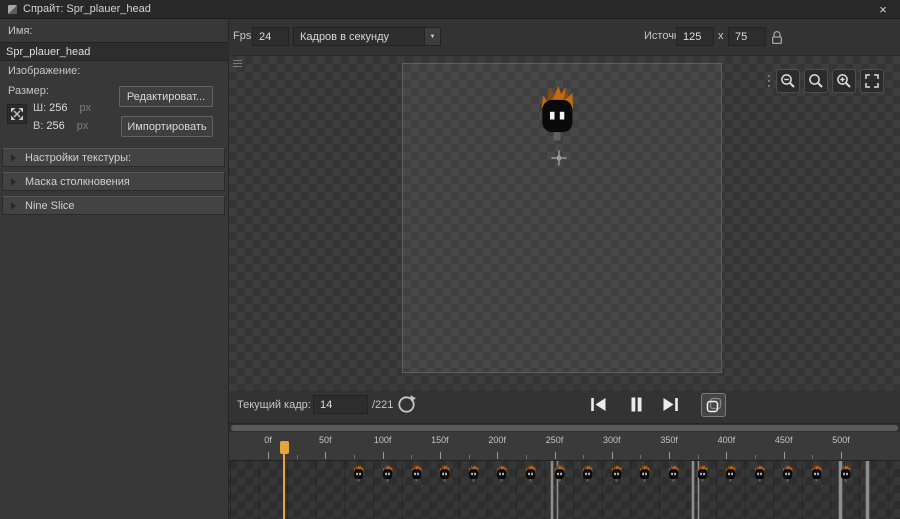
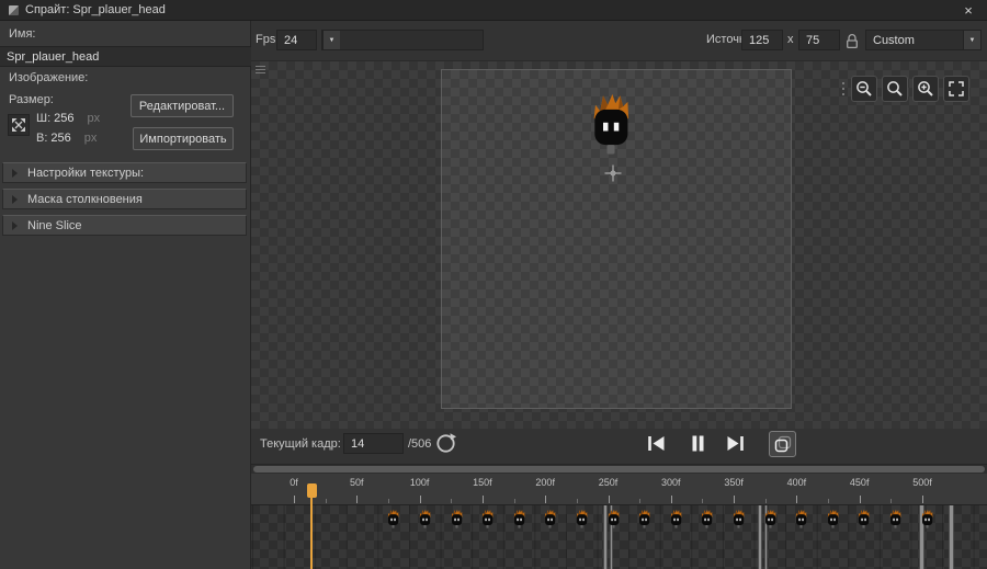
  Спрайт: Spr_plauer_head
  ×
  Имя:
  Spr_plauer_head
  Изображение:
  Размер:
  Ш: 256 px
  В: 256 px
  Редактироват...
  Импортировать
  Настройки текстуры:
  Маска столкновения
  Nine Slice
  Fps
  24
- Кадров в секунду
  125
  x
  75
+ Custom
  Текущий кадр:
  14
- /221
+ /506
  0f
  50f
  100f
  150f
  200f
  250f
  300f
  350f
  400f
  450f
  500f
